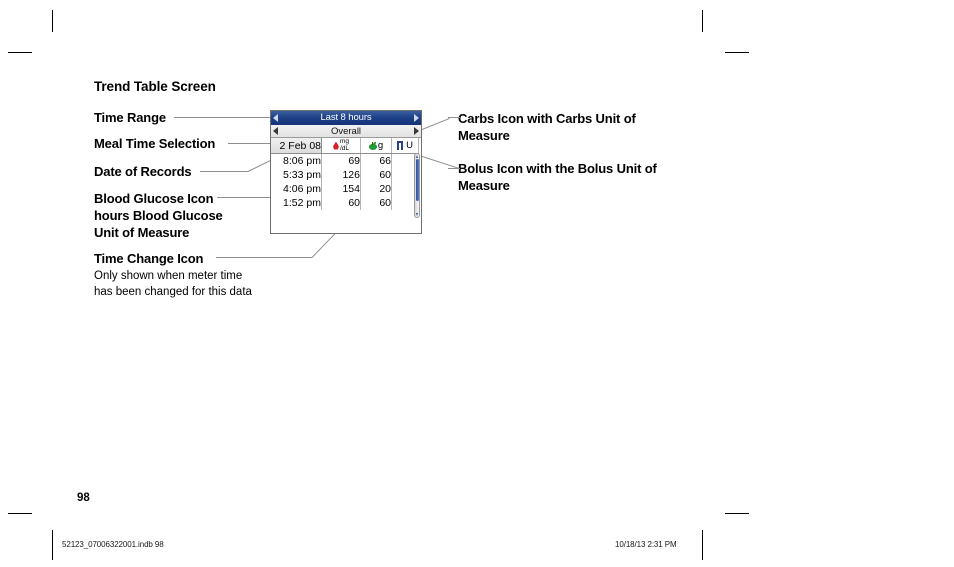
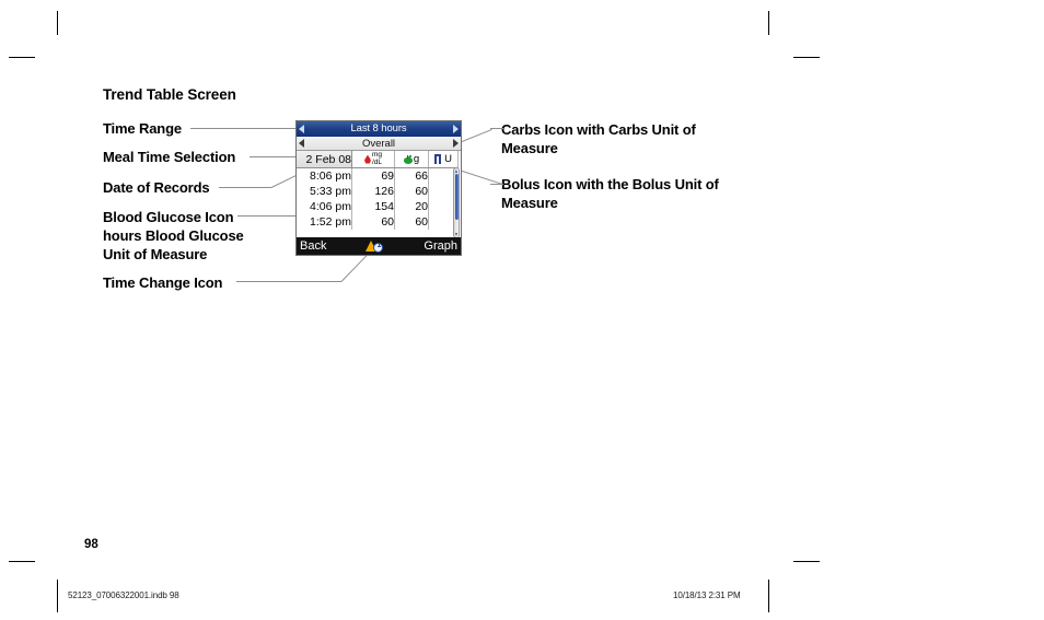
  Trend Table Screen
  Time Range
  Meal Time Selection
  Date of Records
  Blood Glucose Icon hours Blood Glucose Unit of Measure
  Time Change Icon
- Only shown when meter time has been changed for this data
  Carbs Icon with Carbs Unit of Measure
  Bolus Icon with the Bolus Unit of Measure
  Last 8 hours
  Overall
  8:06 pm	69	66
  5:33 pm	126	60
  4:06 pm	154	20
  1:52 pm	60	60
+ Back
+ Graph
  98
  52123_07006322001.indb 98
  10/18/13 2:31 PM
